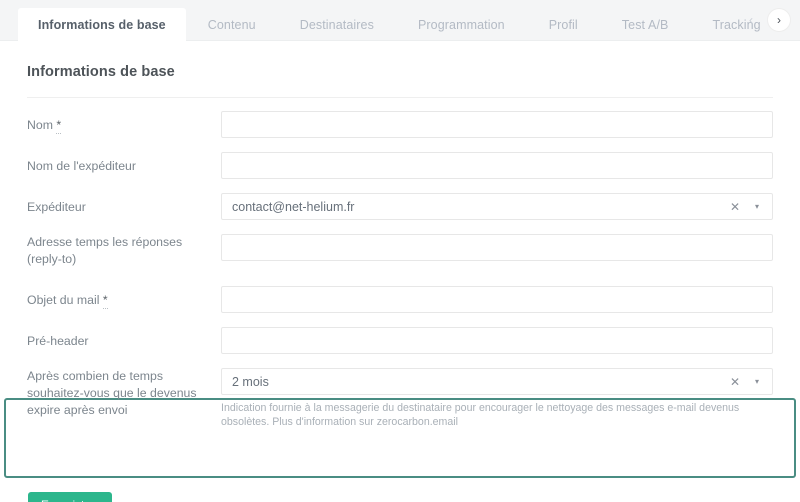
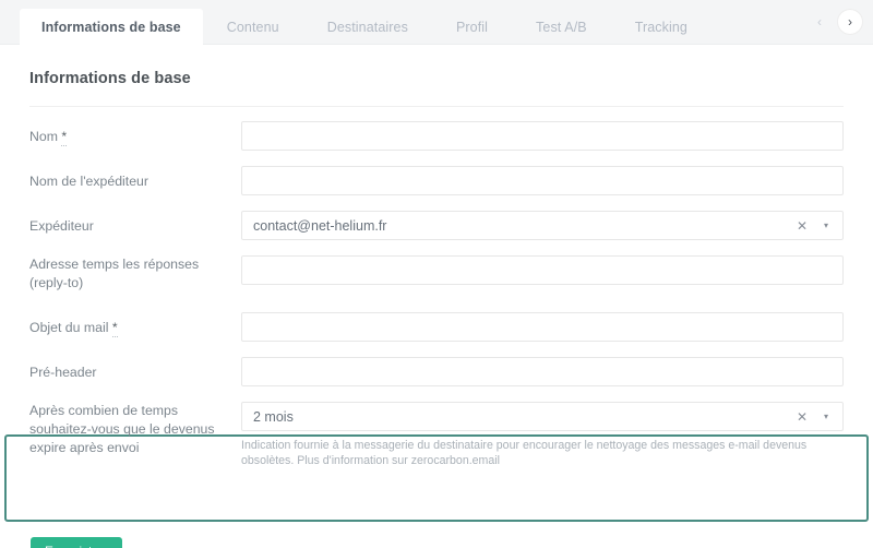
  Informations de base
  Contenu
  Destinataires
- Programmation
  Profil
  Test A/B
  Tracking
  ‹
  ›
  Informations de base
  Nom *
  Nom de l'expéditeur
  Expéditeur
  contact@net-helium.fr
  ✕
  ▾
  Adresse temps les réponses (reply-to)
  Objet du mail *
  Pré-header
  Après combien de temps souhaitez-vous que le devenus expire après envoi
  2 mois
  ✕
  ▾
  Indication fournie à la messagerie du destinataire pour encourager le nettoyage des messages e-mail devenus obsolètes. Plus d'information sur zerocarbon.email
